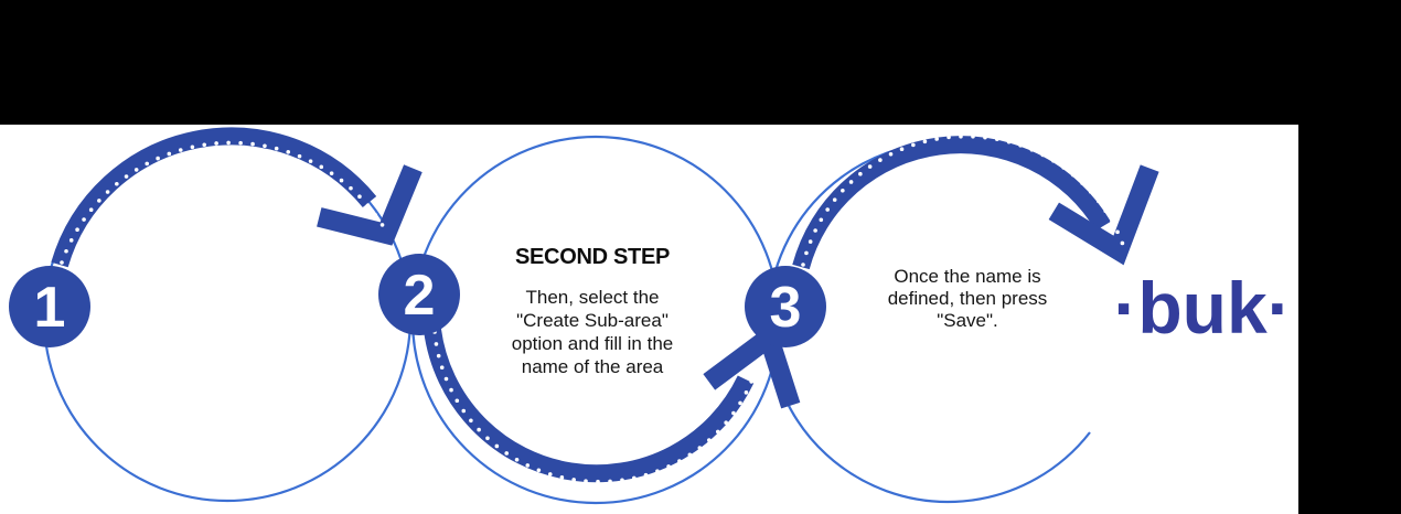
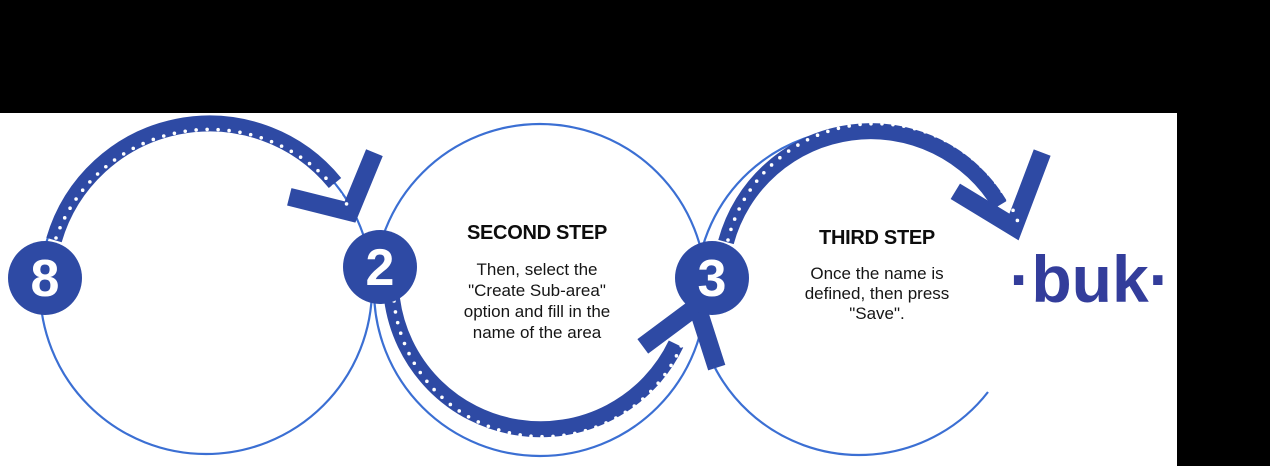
- 1
+ 8
  2
  3
  SECOND STEP
  Then, select the
  "Create Sub-area"
  option and fill in the
  name of the area
+ THIRD STEP
  Once the name is
  defined, then press
  "Save".
  ·buk·
